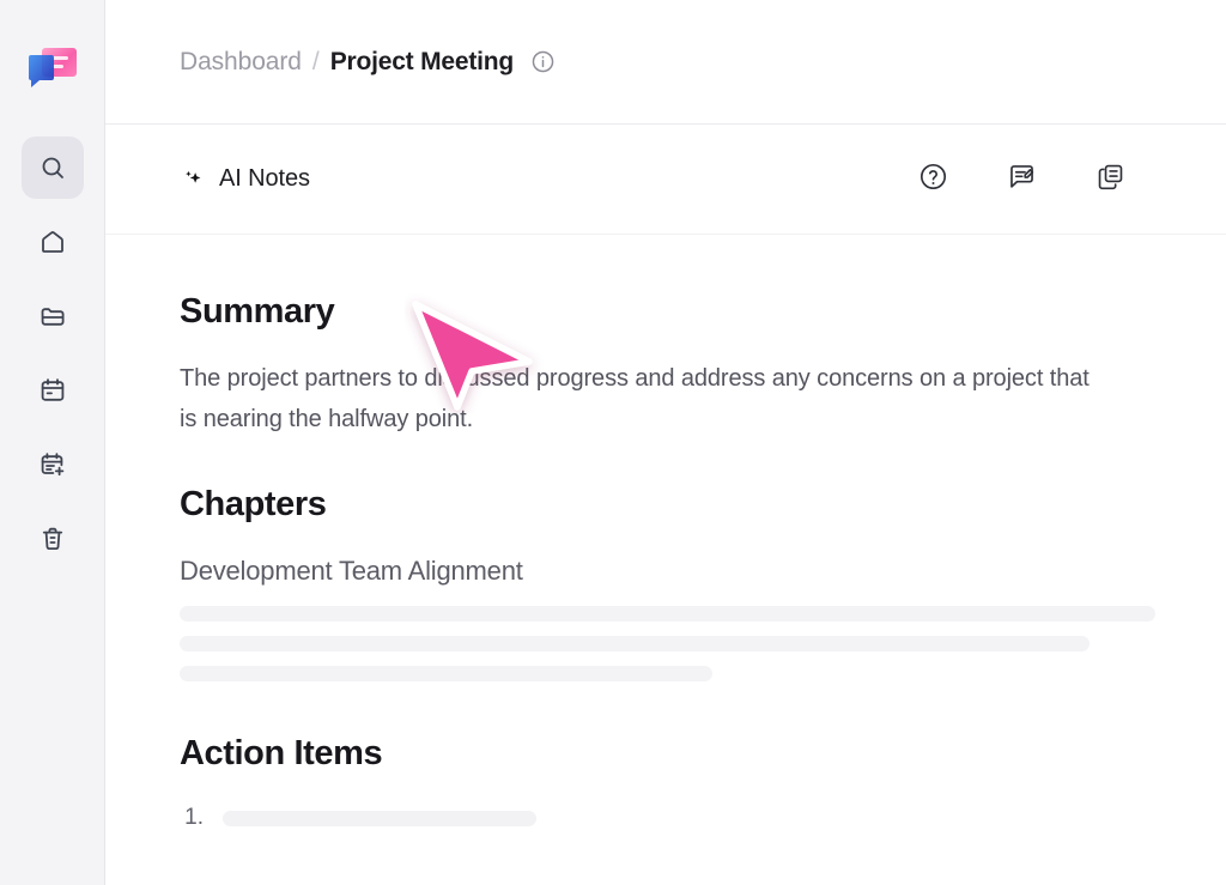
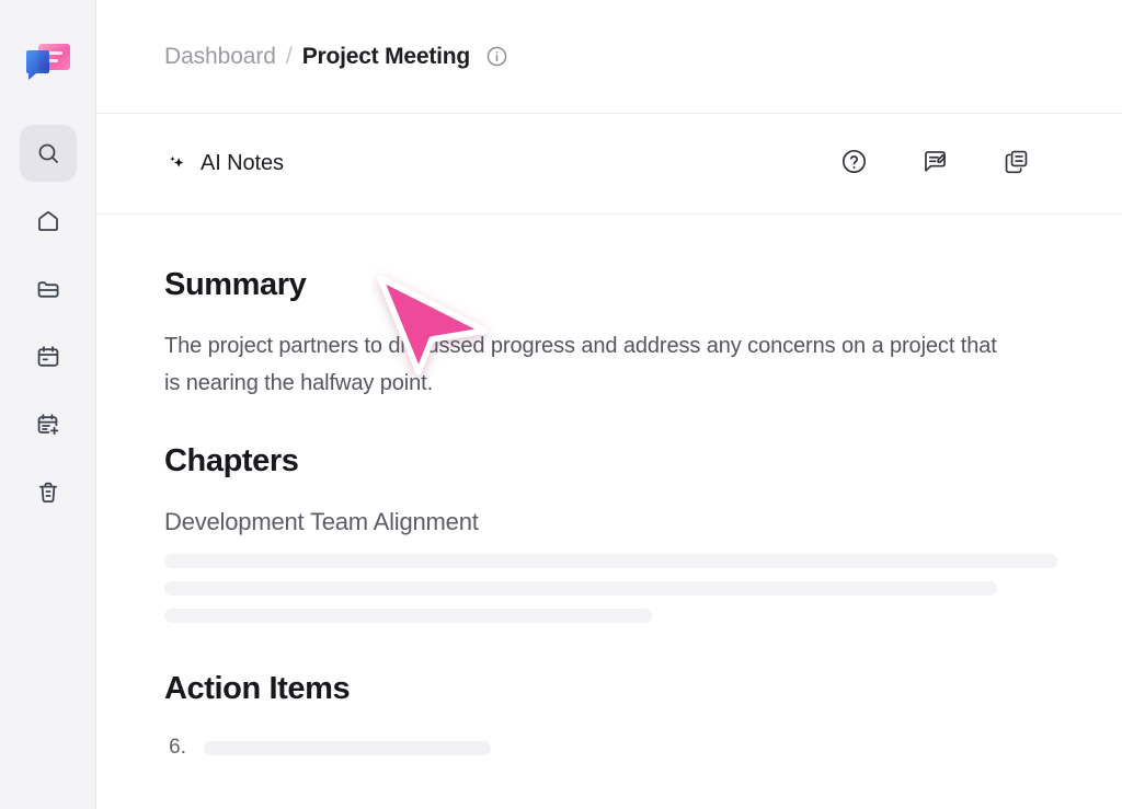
  Dashboard
  /
  Project Meeting
  AI Notes
  Summary
  The project partners to diussed progress and address any concerns on a project that is nearing the halfway point.
  Chapters
  Development Team Alignment
  Action Items
- 1.
+ 6.
